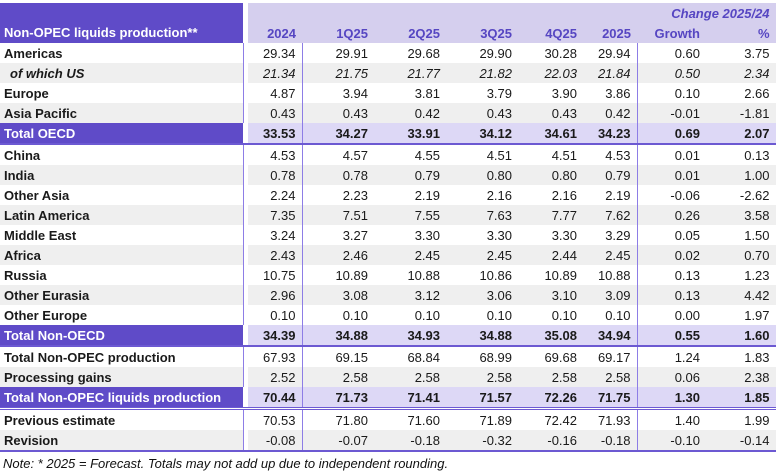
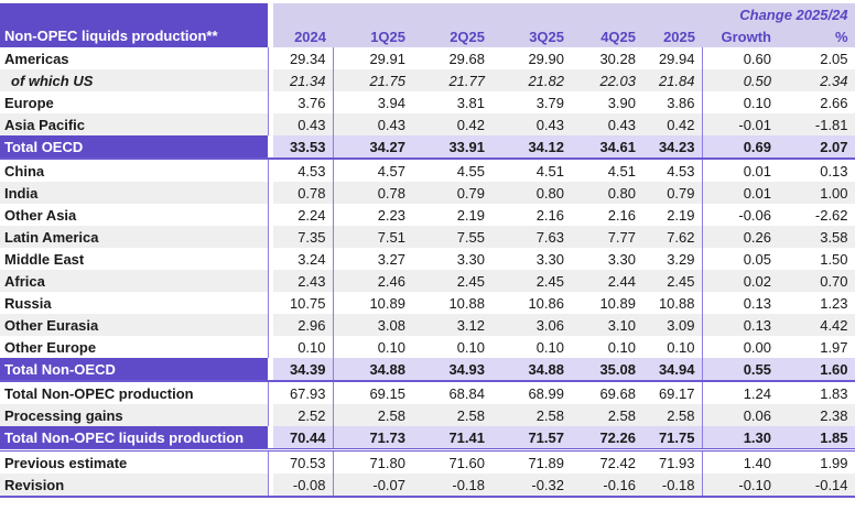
  Non-OPEC liquids production**		Change 2025/24
  2024	1Q25	2Q25	3Q25	4Q25	2025	Growth	%
- Americas		29.34	29.91	29.68	29.90	30.28	29.94	0.60	3.75
+ Americas		29.34	29.91	29.68	29.90	30.28	29.94	0.60	2.05
  of which US		21.34	21.75	21.77	21.82	22.03	21.84	0.50	2.34
- Europe		4.87	3.94	3.81	3.79	3.90	3.86	0.10	2.66
+ Europe		3.76	3.94	3.81	3.79	3.90	3.86	0.10	2.66
  Asia Pacific		0.43	0.43	0.42	0.43	0.43	0.42	-0.01	-1.81
  Total OECD		33.53	34.27	33.91	34.12	34.61	34.23	0.69	2.07
  China		4.53	4.57	4.55	4.51	4.51	4.53	0.01	0.13
  India		0.78	0.78	0.79	0.80	0.80	0.79	0.01	1.00
  Other Asia		2.24	2.23	2.19	2.16	2.16	2.19	-0.06	-2.62
  Latin America		7.35	7.51	7.55	7.63	7.77	7.62	0.26	3.58
  Middle East		3.24	3.27	3.30	3.30	3.30	3.29	0.05	1.50
  Africa		2.43	2.46	2.45	2.45	2.44	2.45	0.02	0.70
  Russia		10.75	10.89	10.88	10.86	10.89	10.88	0.13	1.23
  Other Eurasia		2.96	3.08	3.12	3.06	3.10	3.09	0.13	4.42
  Other Europe		0.10	0.10	0.10	0.10	0.10	0.10	0.00	1.97
  Total Non-OECD		34.39	34.88	34.93	34.88	35.08	34.94	0.55	1.60
  Total Non-OPEC production		67.93	69.15	68.84	68.99	69.68	69.17	1.24	1.83
  Processing gains		2.52	2.58	2.58	2.58	2.58	2.58	0.06	2.38
  Total Non-OPEC liquids production		70.44	71.73	71.41	71.57	72.26	71.75	1.30	1.85
  Previous estimate		70.53	71.80	71.60	71.89	72.42	71.93	1.40	1.99
  Revision		-0.08	-0.07	-0.18	-0.32	-0.16	-0.18	-0.10	-0.14
- Note: * 2025 = Forecast. Totals may not add up due to independent rounding.
